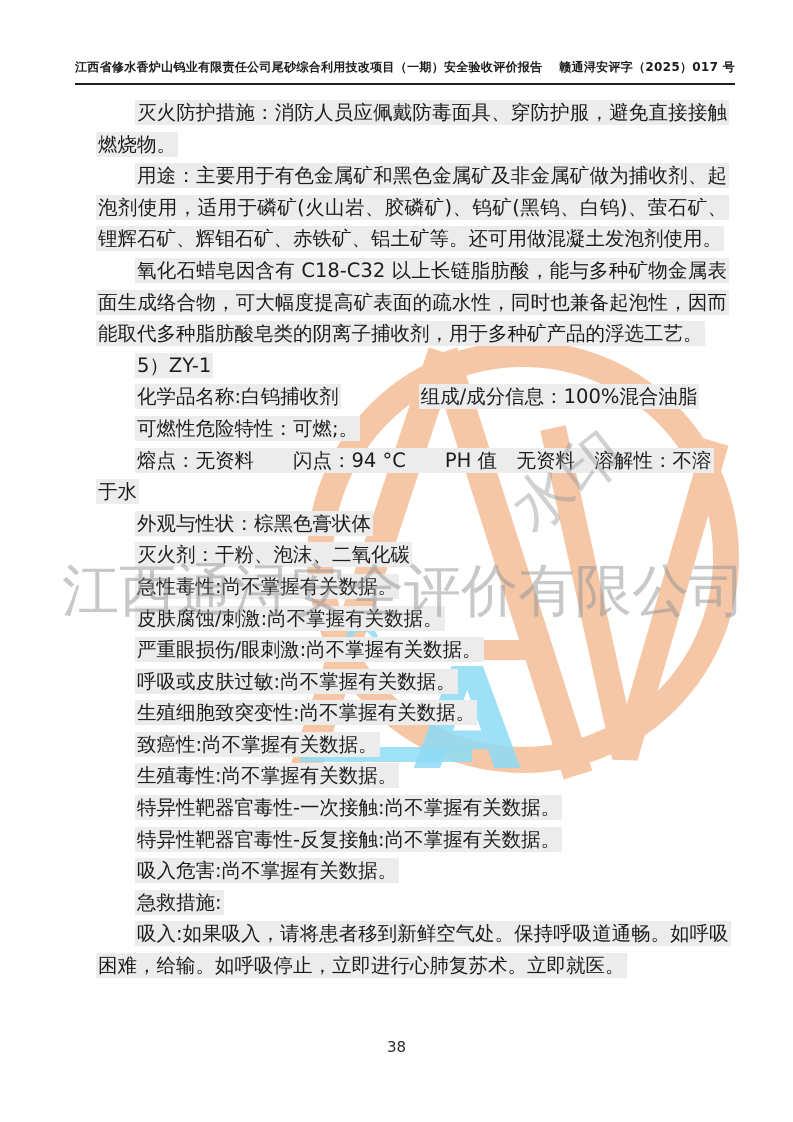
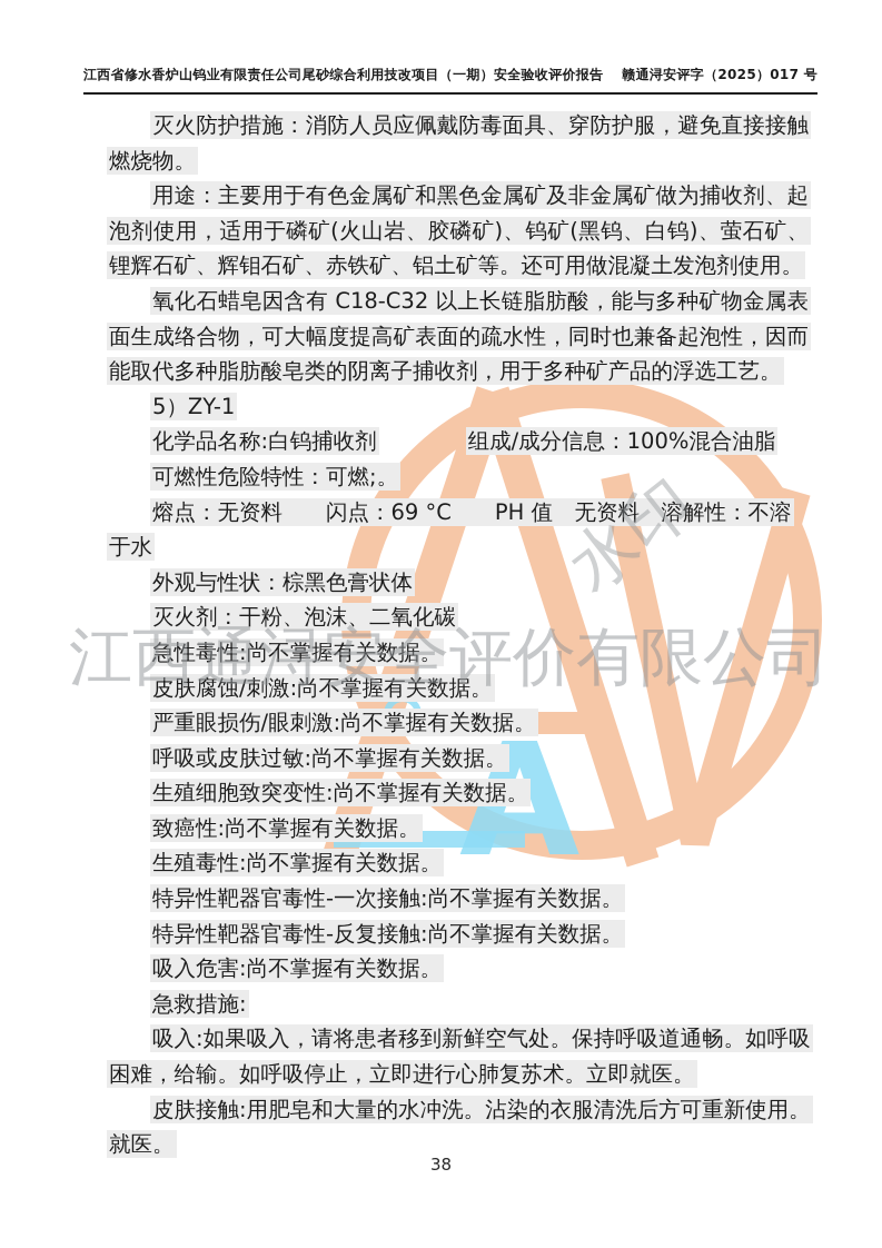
  江西省修水香炉山钨业有限责任公司尾砂综合利用技改项目（一期）安全验收评价报告
  赣通浔安评字（2025）017 号
  灭火防护措施：消防人员应佩戴防毒面具、穿防护服，避免直接接触燃烧物。
  用途：主要用于有色金属矿和黑色金属矿及非金属矿做为捕收剂、起泡剂使用，适用于磷矿(火山岩、胶磷矿)、钨矿(黑钨、白钨)、萤石矿、锂辉石矿、辉钼石矿、赤铁矿、铝土矿等。还可用做混凝土发泡剂使用。
  氧化石蜡皂因含有 C18-C32 以上长链脂肪酸，能与多种矿物金属表面生成络合物，可大幅度提高矿表面的疏水性，同时也兼备起泡性，因而能取代多种脂肪酸皂类的阴离子捕收剂，用于多种矿产品的浮选工艺。
  5）ZY-1
  化学品名称:白钨捕收剂 组成/成分信息：100%混合油脂
  可燃性危险特性：可燃;。
- 熔点：无资料 闪点：94 °C PH 值 无资料 溶解性：不溶于水
+ 熔点：无资料 闪点：69 °C PH 值 无资料 溶解性：不溶于水
  外观与性状：棕黑色膏状体
  灭火剂：干粉、泡沫、二氧化碳
  急性毒性:尚不掌握有关数据。
  皮肤腐蚀/刺激:尚不掌握有关数据。
  严重眼损伤/眼刺激:尚不掌握有关数据。
  呼吸或皮肤过敏:尚不掌握有关数据。
  生殖细胞致突变性:尚不掌握有关数据。
  致癌性:尚不掌握有关数据。
  生殖毒性:尚不掌握有关数据。
  特异性靶器官毒性-一次接触:尚不掌握有关数据。
  特异性靶器官毒性-反复接触:尚不掌握有关数据。
  吸入危害:尚不掌握有关数据。
  急救措施:
  吸入:如果吸入，请将患者移到新鲜空气处。保持呼吸道通畅。如呼吸困难，给输。如呼吸停止，立即进行心肺复苏术。立即就医。
+ 皮肤接触:用肥皂和大量的水冲洗。沾染的衣服清洗后方可重新使用。就医。
  江西通浔安全评价有限公司
  38
